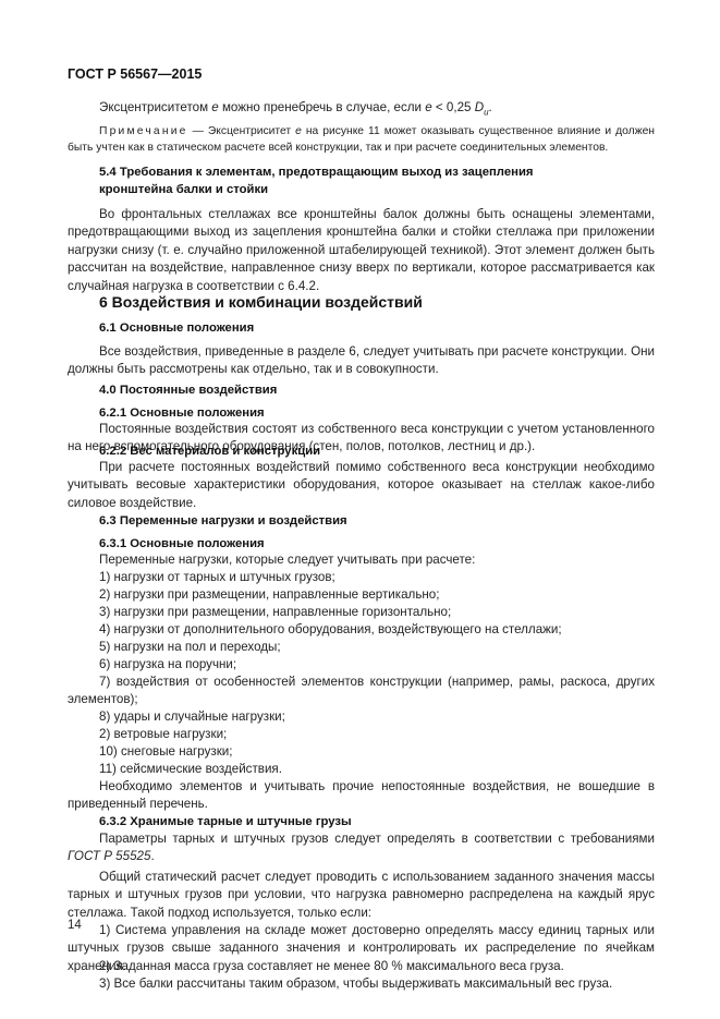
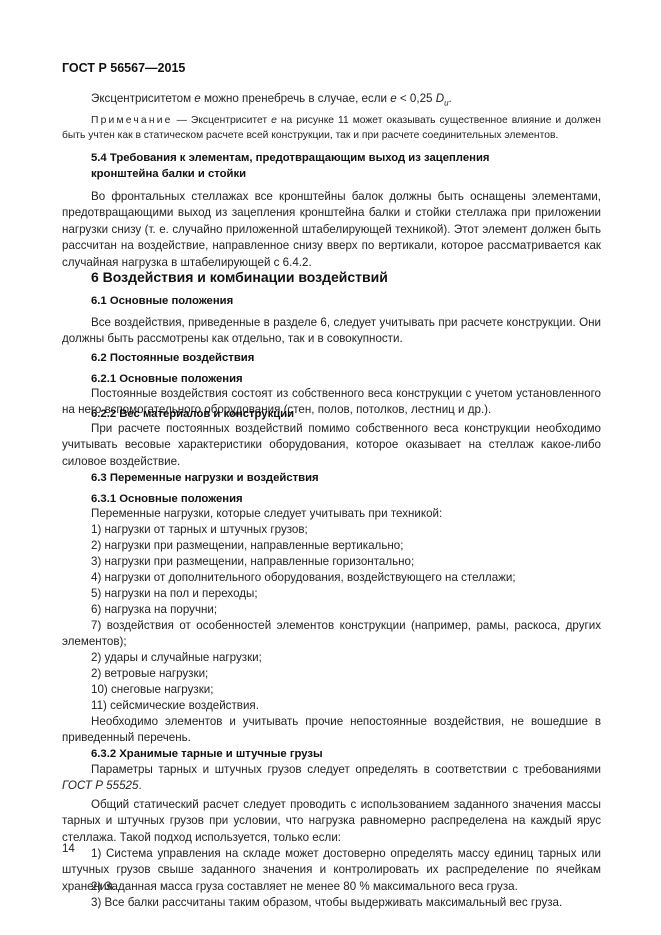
  ГОСТ Р 56567—2015
  Эксцентриситетом e можно пренебречь в случае, если e < 0,25 Du.
  Примечание — Эксцентриситет e на рисунке 11 может оказывать существенное влияние и должен быть учтен как в статическом расчете всей конструкции, так и при расчете соединительных элементов.
  5.4 Требования к элементам, предотвращающим выход из зацепления
  кронштейна балки и стойки
- Во фронтальных стеллажах все кронштейны балок должны быть оснащены элементами, предотвращающими выход из зацепления кронштейна балки и стойки стеллажа при приложении нагрузки снизу (т. е. случайно приложенной штабелирующей техникой). Этот элемент должен быть рассчитан на воздействие, направленное снизу вверх по вертикали, которое рассматривается как случайная нагрузка в соответствии с 6.4.2.
+ Во фронтальных стеллажах все кронштейны балок должны быть оснащены элементами, предотвращающими выход из зацепления кронштейна балки и стойки стеллажа при приложении нагрузки снизу (т. е. случайно приложенной штабелирующей техникой). Этот элемент должен быть рассчитан на воздействие, направленное снизу вверх по вертикали, которое рассматривается как случайная нагрузка в штабелирующей с 6.4.2.
  6 Воздействия и комбинации воздействий
  6.1 Основные положения
  Все воздействия, приведенные в разделе 6, следует учитывать при расчете конструкции. Они должны быть рассмотрены как отдельно, так и в совокупности.
- 4.0 Постоянные воздействия
+ 6.2 Постоянные воздействия
  6.2.1 Основные положения
  Постоянные воздействия состоят из собственного веса конструкции с учетом установленного на него вспомогательного оборудования (стен, полов, потолков, лестниц и др.).
  6.2.2 Вес материалов и конструкции
  При расчете постоянных воздействий помимо собственного веса конструкции необходимо учитывать весовые характеристики оборудования, которое оказывает на стеллаж какое-либо силовое воздействие.
  6.3 Переменные нагрузки и воздействия
  6.3.1 Основные положения
- Переменные нагрузки, которые следует учитывать при расчете:
+ Переменные нагрузки, которые следует учитывать при техникой:
  1) нагрузки от тарных и штучных грузов;
  2) нагрузки при размещении, направленные вертикально;
  3) нагрузки при размещении, направленные горизонтально;
  4) нагрузки от дополнительного оборудования, воздействующего на стеллажи;
  5) нагрузки на пол и переходы;
  6) нагрузка на поручни;
  7) воздействия от особенностей элементов конструкции (например, рамы, раскоса, других элементов);
- 8) удары и случайные нагрузки;
+ 2) удары и случайные нагрузки;
  2) ветровые нагрузки;
  10) снеговые нагрузки;
  11) сейсмические воздействия.
  Необходимо элементов и учитывать прочие непостоянные воздействия, не вошедшие в приведенный перечень.
  6.3.2 Хранимые тарные и штучные грузы
  Параметры тарных и штучных грузов следует определять в соответствии с требованиями ГОСТ Р 55525.
  Общий статический расчет следует проводить с использованием заданного значения массы тарных и штучных грузов при условии, что нагрузка равномерно распределена на каждый ярус стеллажа. Такой подход используется, только если:
  1) Система управления на складе может достоверно определять массу единиц тарных или штучных грузов свыше заданного значения и контролировать их распределение по ячейкам хранения.
  2) Заданная масса груза составляет не менее 80 % максимального веса груза.
  3) Все балки рассчитаны таким образом, чтобы выдерживать максимальный вес груза.
  14
